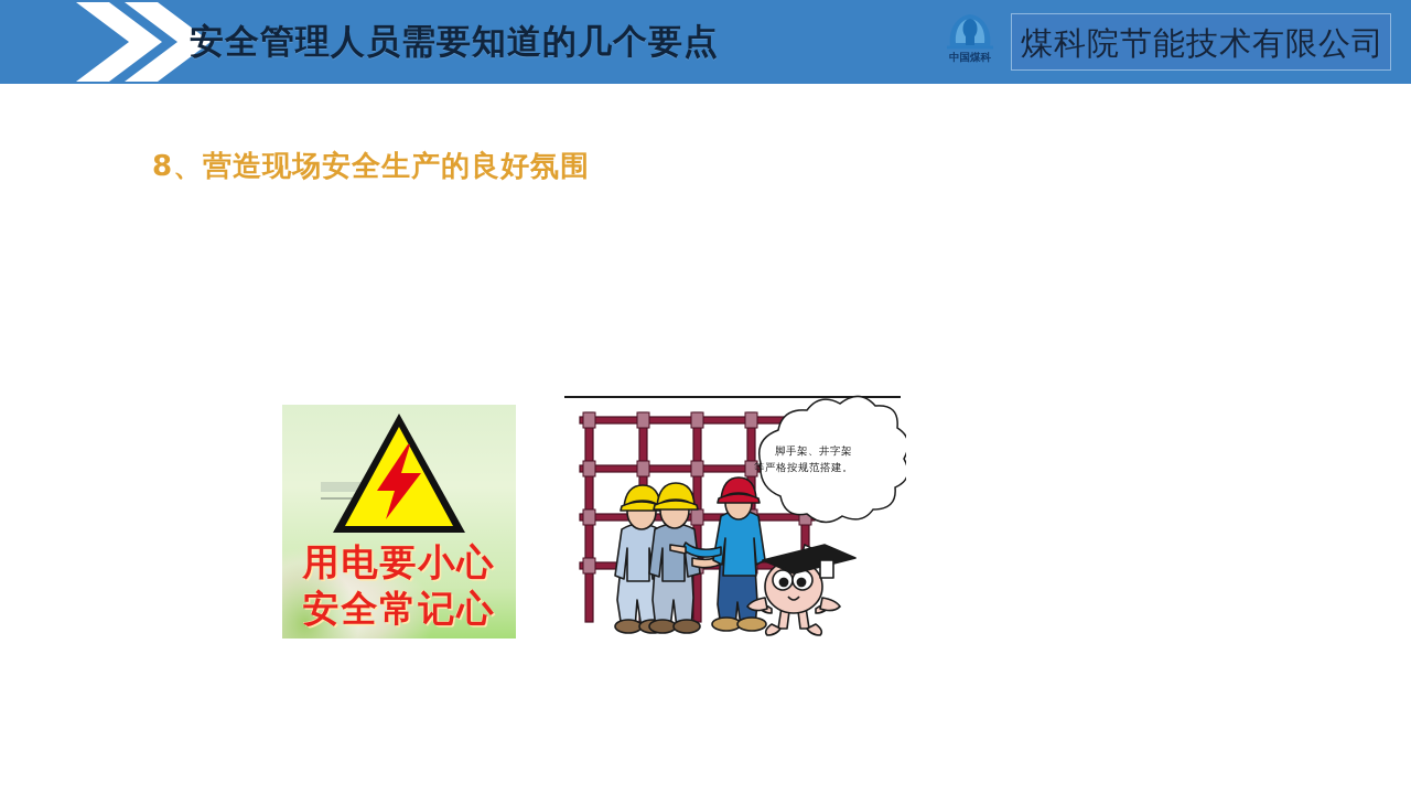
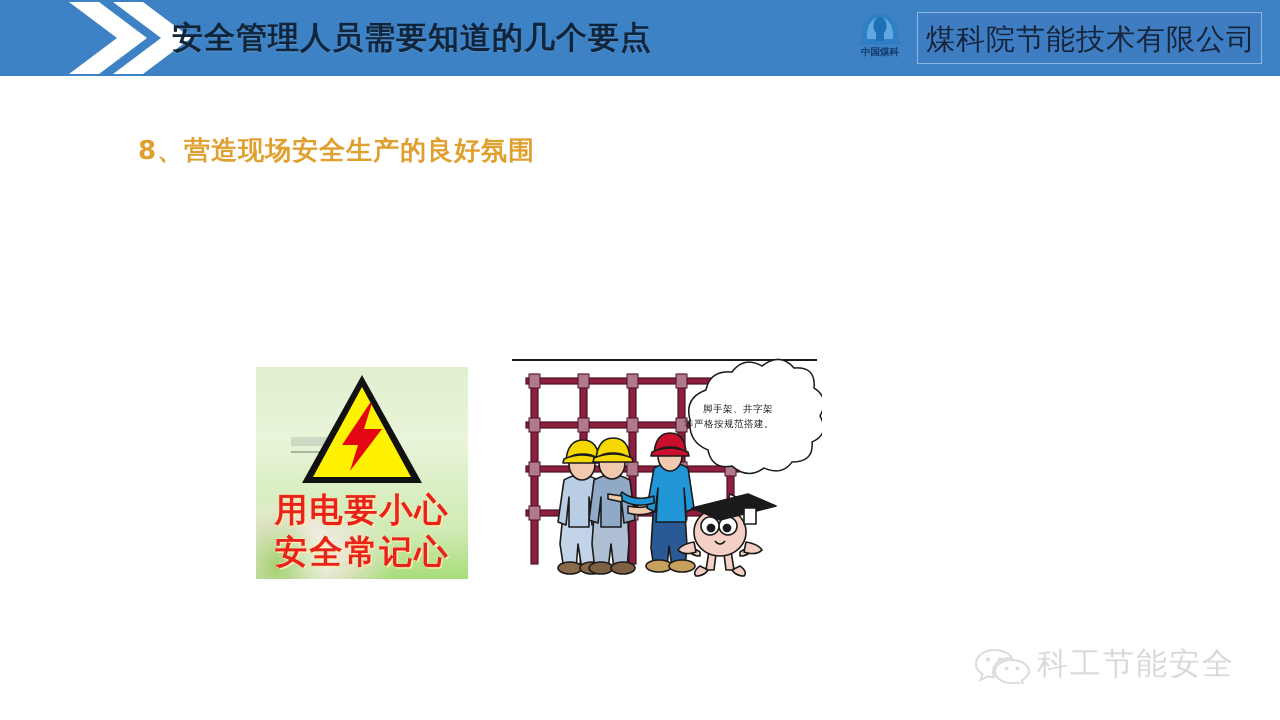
  安全管理人员需要知道的几个要点
  中国煤科
  煤科院节能技术有限公司
  8、营造现场安全生产的良好氛围
  用电要小心
  安全常记心
  脚手架、井字架等严格按规范搭建。
+ 科工节能安全
